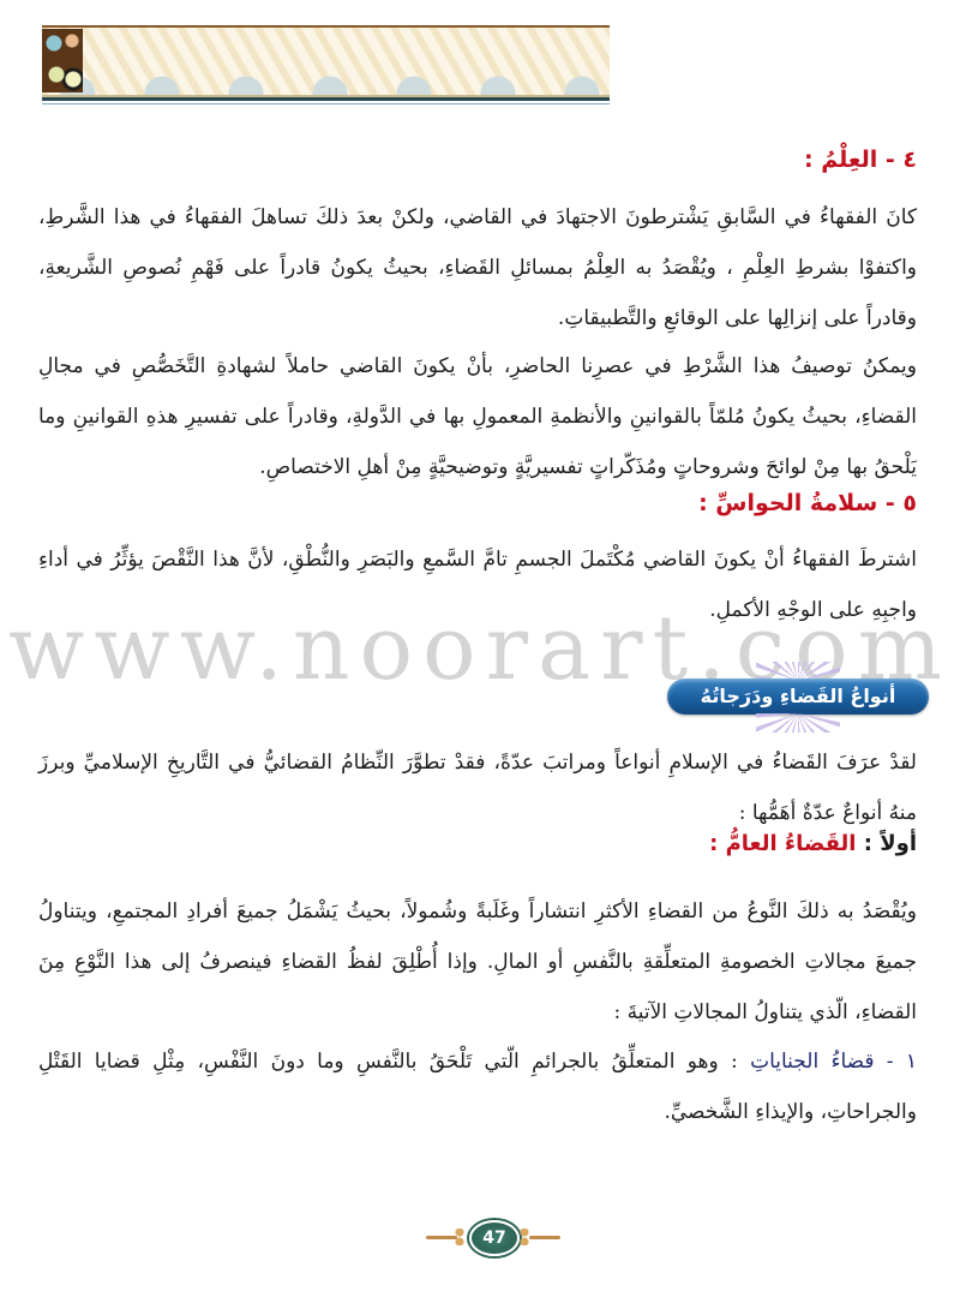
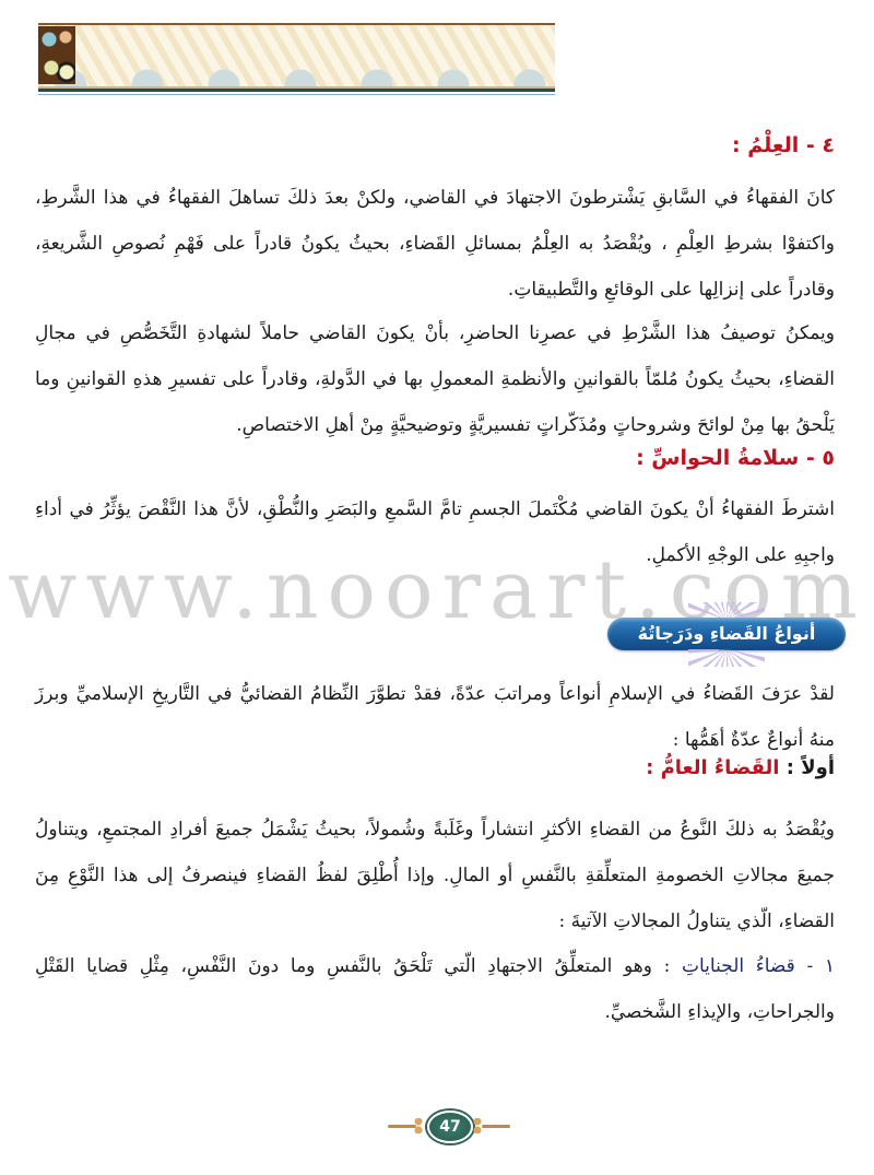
  ٤ - العِلْمُ :
  كانَ الفقهاءُ في السَّابقِ يَشْترطونَ الاجتهادَ في القاضي، ولكنْ بعدَ ذلكَ تساهلَ الفقهاءُ في هذا الشَّرطِ، واكتفوْا بشرطِ العِلْمِ ، ويُقْصَدُ به العِلْمُ بمسائلِ القَضاءِ، بحيثُ يكونُ قادراً على فَهْمِ نُصوصِ الشَّريعةِ، وقادراً على إنزالِها على الوقائعِ والتَّطبيقاتِ.
  ويمكنُ توصيفُ هذا الشَّرْطِ في عصرِنا الحاضرِ، بأنْ يكونَ القاضي حاملاً لشهادةِ التَّخَصُّصِ في مجالِ القضاءِ، بحيثُ يكونُ مُلمّاً بالقوانينِ والأنظمةِ المعمولِ بها في الدَّولةِ، وقادراً على تفسيرِ هذهِ القوانينِ وما يَلْحقُ بها مِنْ لوائحَ وشروحاتٍ ومُذَكّراتٍ تفسيريَّةٍ وتوضيحيَّةٍ مِنْ أهلِ الاختصاصِ.
  ٥ - سلامةُ الحواسِّ :
  اشترطَ الفقهاءُ أنْ يكونَ القاضي مُكْتَملَ الجسمِ تامَّ السَّمعِ والبَصَرِ والنُّطْقِ، لأنَّ هذا النَّقْصَ يؤثِّرُ في أداءِ واجبِهِ على الوجْهِ الأكملِ.
  www.noorart.com
  أنواعُ القَضاءِ ودَرَجاتُهُ
  لقدْ عرَفَ القَضاءُ في الإسلامِ أنواعاً ومراتبَ عدّةً، فقدْ تطوَّرَ النِّظامُ القضائيُّ في التَّاريخِ الإسلاميِّ وبرزَ منهُ أنواعٌ عدّةٌ أهَمُّها :
  أولاً : القَضاءُ العامُّ :
  ويُقْصَدُ به ذلكَ النَّوعُ من القضاءِ الأكثرِ انتشاراً وغَلَبةً وشُمولاً، بحيثُ يَشْمَلُ جميعَ أفرادِ المجتمعِ، ويتناولُ جميعَ مجالاتِ الخصومةِ المتعلِّقةِ بالنَّفسِ أو المالِ. وإذا أُطْلِقَ لفظُ القضاءِ فينصرفُ إلى هذا النَّوْعِ مِنَ القضاءِ، الّذي يتناولُ المجالاتِ الآتيةَ :
- ١ - قضاءُ الجناياتِ : وهو المتعلِّقُ بالجرائمِ الّتي تَلْحَقُ بالنَّفسِ وما دونَ النَّفْسِ، مِثْلِ قضايا القَتْلِ والجراحاتِ، والإيذاءِ الشَّخصيِّ.
+ ١ - قضاءُ الجناياتِ : وهو المتعلِّقُ الاجتهادِ الّتي تَلْحَقُ بالنَّفسِ وما دونَ النَّفْسِ، مِثْلِ قضايا القَتْلِ والجراحاتِ، والإيذاءِ الشَّخصيِّ.
  47
